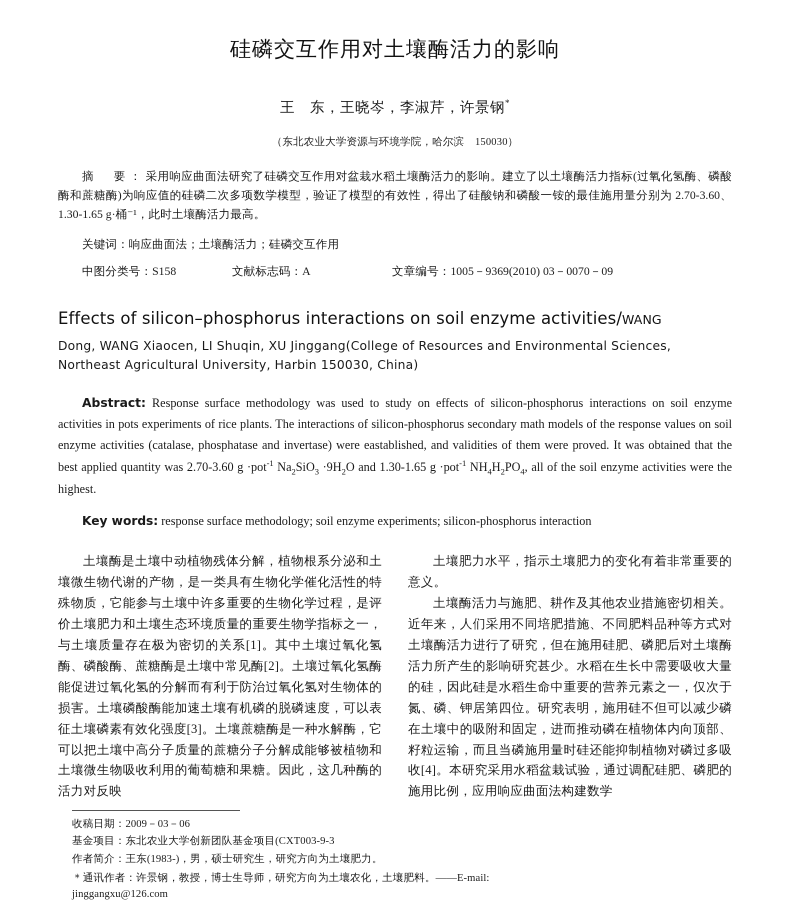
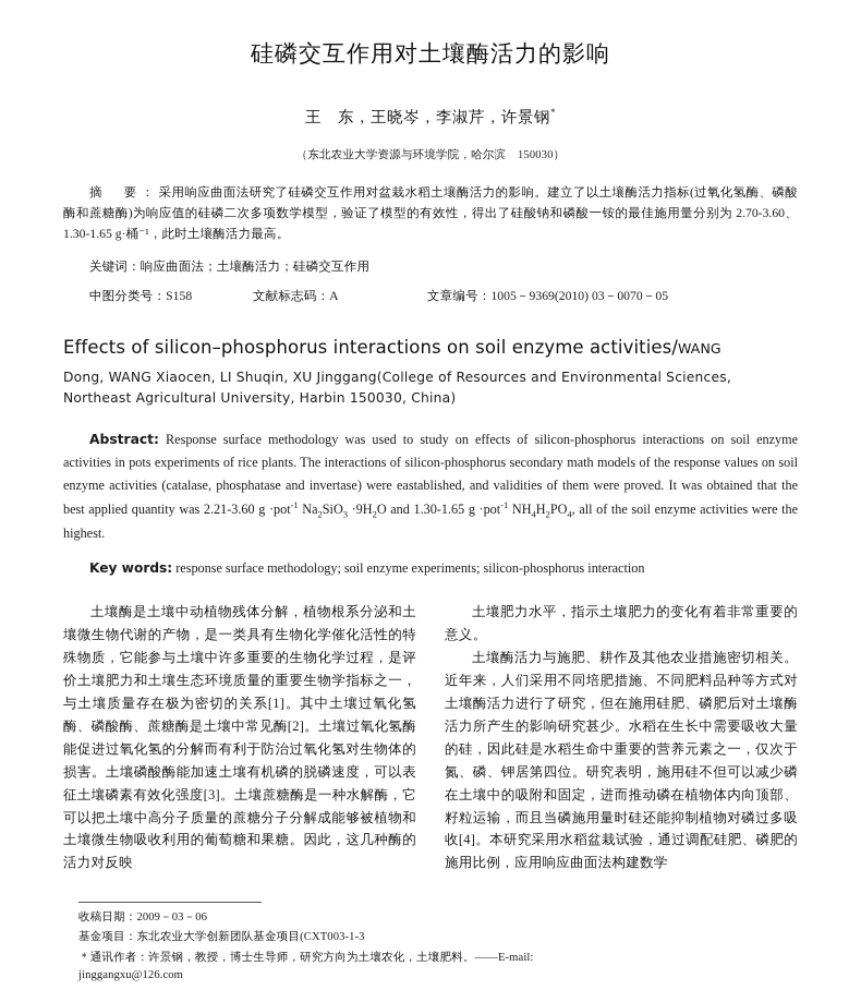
  硅磷交互作用对土壤酶活力的影响
  王 东，王晓岑，李淑芹，许景钢*
  （东北农业大学资源与环境学院，哈尔滨 150030）
  摘 要：采用响应曲面法研究了硅磷交互作用对盆栽水稻土壤酶活力的影响。建立了以土壤酶活力指标(过氧化氢酶、磷酸酶和蔗糖酶)为响应值的硅磷二次多项数学模型，验证了模型的有效性，得出了硅酸钠和磷酸一铵的最佳施用量分别为 2.70-3.60、1.30-1.65 g·桶⁻¹，此时土壤酶活力最高。
  关键词：响应曲面法；土壤酶活力；硅磷交互作用
  中图分类号：S158
  文献标志码：A
- 文章编号：1005－9369(2010) 03－0070－09
+ 文章编号：1005－9369(2010) 03－0070－05
  Effects of silicon–phosphorus interactions on soil enzyme activities/WANG
  Dong, WANG Xiaocen, LI Shuqin, XU Jinggang(College of Resources and Environmental Sciences, Northeast Agricultural University, Harbin 150030, China)
- Abstract: Response surface methodology was used to study on effects of silicon-phosphorus interactions on soil enzyme activities in pots experiments of rice plants. The interactions of silicon-phosphorus secondary math models of the response values on soil enzyme activities (catalase, phosphatase and invertase) were eastablished, and validities of them were proved. It was obtained that the best applied quantity was 2.70-3.60 g ·pot-1 Na2SiO3 ·9H2O and 1.30-1.65 g ·pot-1 NH4H2PO4, all of the soil enzyme activities were the highest.
+ Abstract: Response surface methodology was used to study on effects of silicon-phosphorus interactions on soil enzyme activities in pots experiments of rice plants. The interactions of silicon-phosphorus secondary math models of the response values on soil enzyme activities (catalase, phosphatase and invertase) were eastablished, and validities of them were proved. It was obtained that the best applied quantity was 2.21-3.60 g ·pot-1 Na2SiO3 ·9H2O and 1.30-1.65 g ·pot-1 NH4H2PO4, all of the soil enzyme activities were the highest.
  Key words: response surface methodology; soil enzyme experiments; silicon-phosphorus interaction
  土壤酶是土壤中动植物残体分解，植物根系分泌和土壤微生物代谢的产物，是一类具有生物化学催化活性的特殊物质，它能参与土壤中许多重要的生物化学过程，是评价土壤肥力和土壤生态环境质量的重要生物学指标之一，与土壤质量存在极为密切的关系[1]。其中土壤过氧化氢酶、磷酸酶、蔗糖酶是土壤中常见酶[2]。土壤过氧化氢酶能促进过氧化氢的分解而有利于防治过氧化氢对生物体的损害。土壤磷酸酶能加速土壤有机磷的脱磷速度，可以表征土壤磷素有效化强度[3]。土壤蔗糖酶是一种水解酶，它可以把土壤中高分子质量的蔗糖分子分解成能够被植物和土壤微生物吸收利用的葡萄糖和果糖。因此，这几种酶的活力对反映
  土壤肥力水平，指示土壤肥力的变化有着非常重要的意义。
  土壤酶活力与施肥、耕作及其他农业措施密切相关。近年来，人们采用不同培肥措施、不同肥料品种等方式对土壤酶活力进行了研究，但在施用硅肥、磷肥后对土壤酶活力所产生的影响研究甚少。水稻在生长中需要吸收大量的硅，因此硅是水稻生命中重要的营养元素之一，仅次于氮、磷、钾居第四位。研究表明，施用硅不但可以减少磷在土壤中的吸附和固定，进而推动磷在植物体内向顶部、籽粒运输，而且当磷施用量时硅还能抑制植物对磷过多吸收[4]。本研究采用水稻盆栽试验，通过调配硅肥、磷肥的施用比例，应用响应曲面法构建数学
  收稿日期：2009－03－06
- 基金项目：东北农业大学创新团队基金项目(CXT003-9-3
+ 基金项目：东北农业大学创新团队基金项目(CXT003-1-3
- 作者简介：王东(1983-)，男，硕士研究生，研究方向为土壤肥力。
  ＊通讯作者：许景钢，教授，博士生导师，研究方向为土壤农化，土壤肥料。——E-mail: jinggangxu@126.com
